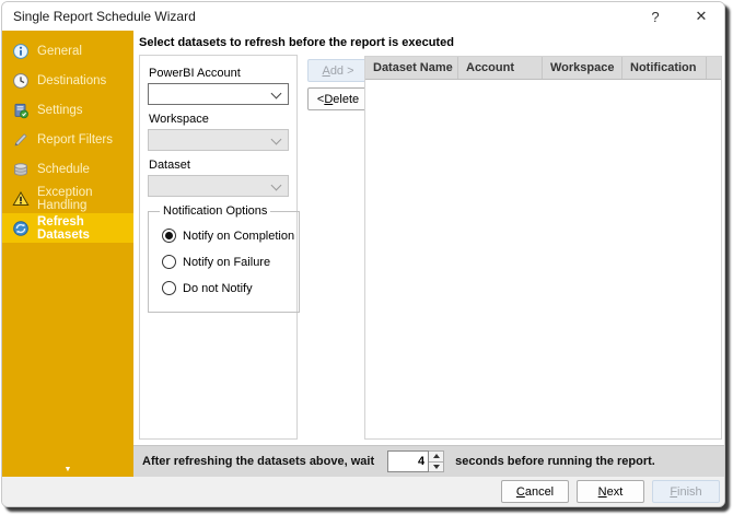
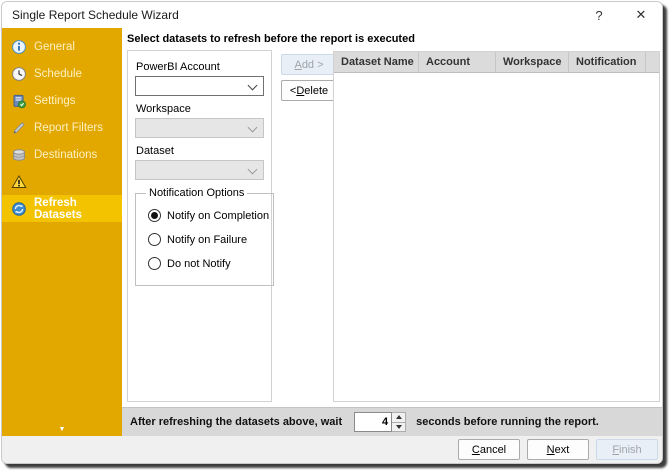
  Single Report Schedule Wizard
  ?
  ✕
  General
- Destinations
+ Schedule
  Settings
  Report Filters
- Schedule
+ Destinations
- Exception Handling
  Refresh Datasets
  Select datasets to refresh before the report is executed
  PowerBI Account
  Workspace
  Dataset
  Notification Options
  Notify on Completion
  Notify on Failure
  Do not Notify
  A
  dd >
  <
  D
  elete
  Dataset Name
  Account
  Workspace
  Notification
  After refreshing the datasets above, wait
  4
  seconds before running the report.
  C
  ancel
  N
  ext
  F
  inish
